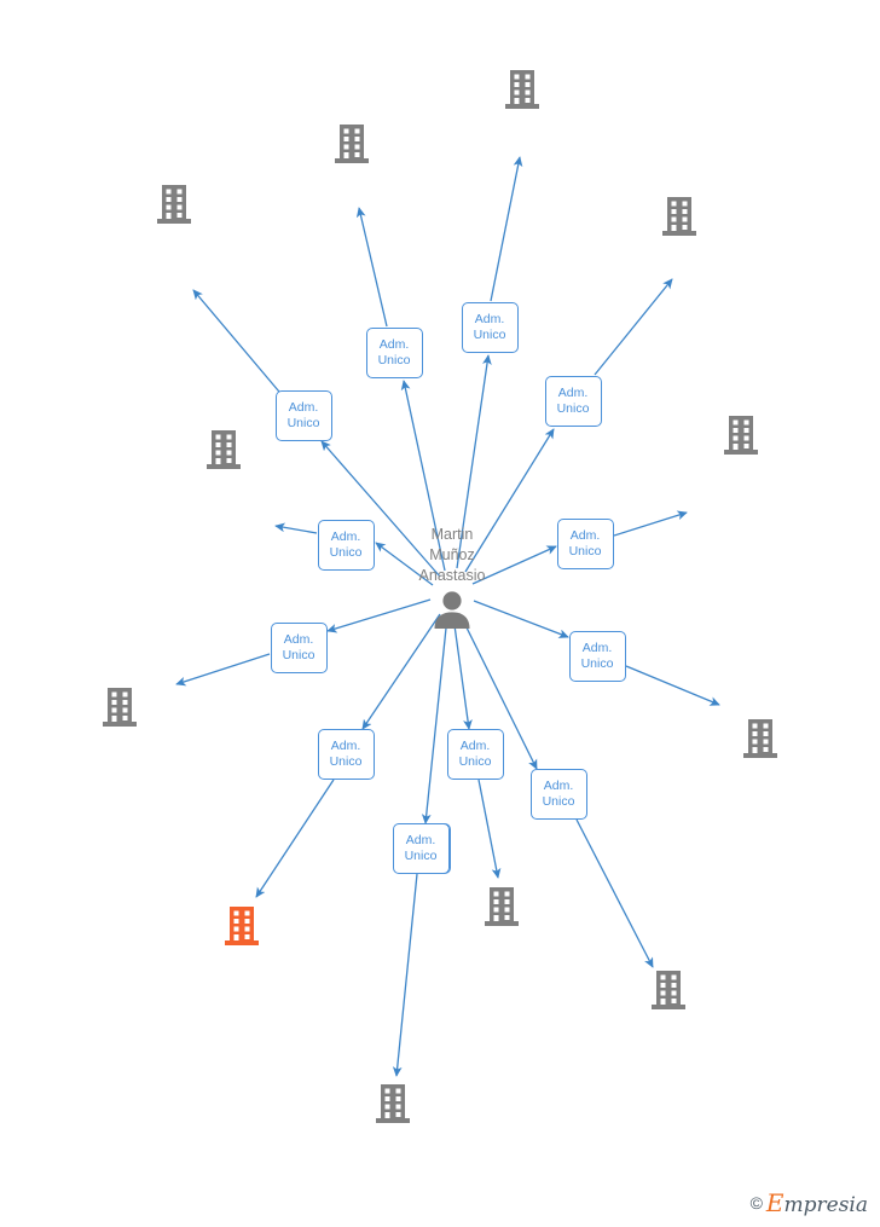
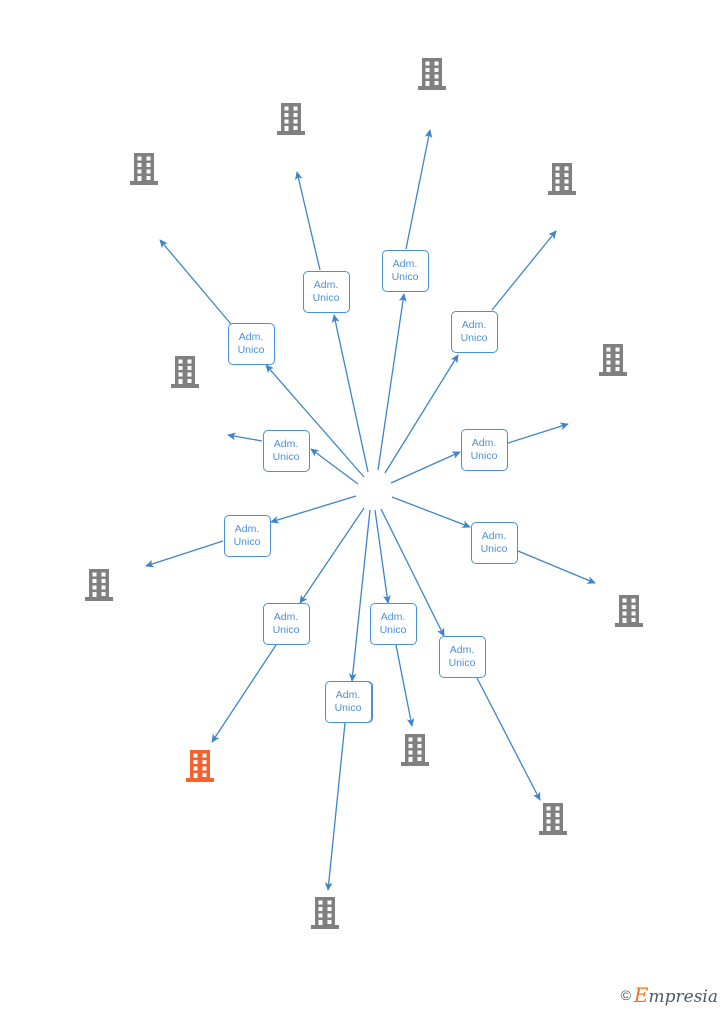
- Martin
- Muñoz
- Anastasio
  Adm.
  Unico
  Adm.
  Unico
  Adm.
  Unico
  Adm.
  Unico
  Adm.
  Unico
  Adm.
  Unico
  Adm.
  Unico
  Adm.
  Unico
  Adm.
  Unico
  Adm.
  Unico
  Adm.
  Unico
  Adm.
  Unico
  © Empresia
